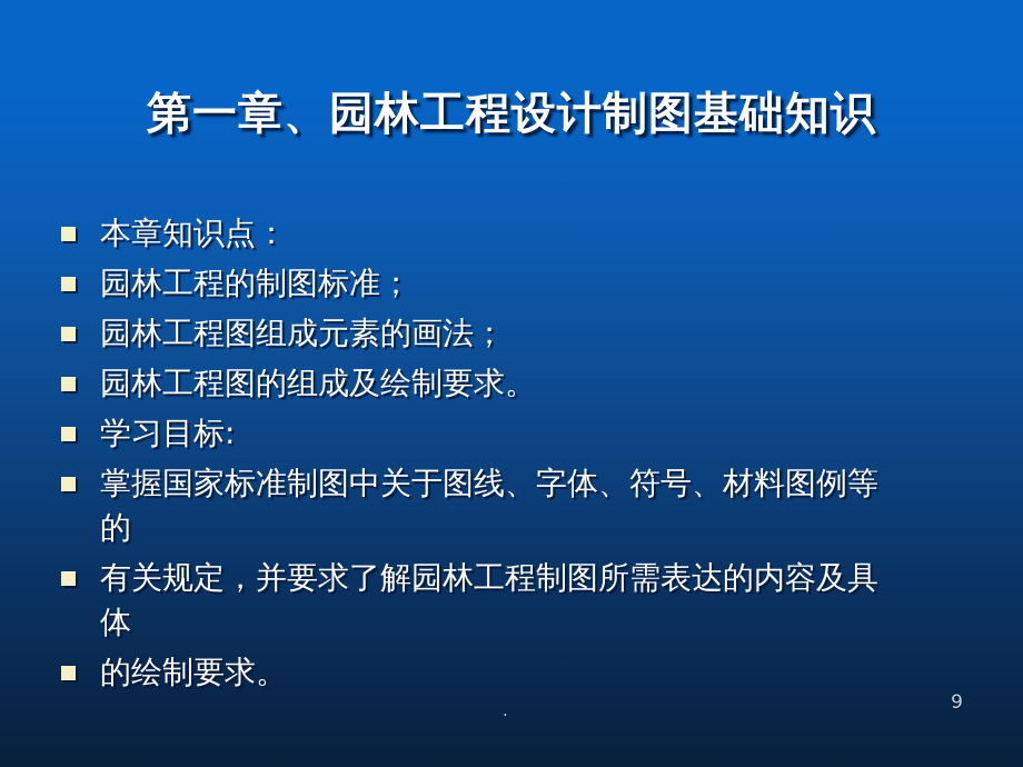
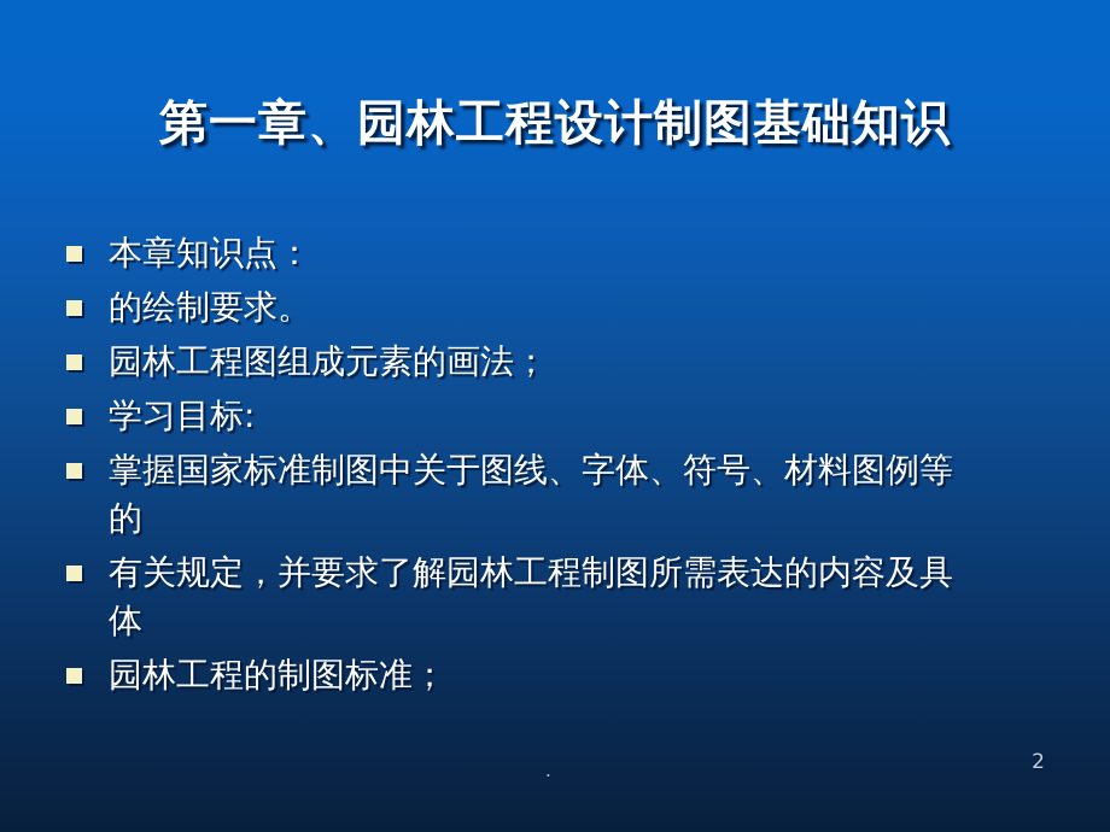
  第一章、园林工程设计制图基础知识
  本章知识点：
- 园林工程的制图标准；
+ 的绘制要求。
  园林工程图组成元素的画法；
- 园林工程图的组成及绘制要求。
  学习目标:
  掌握国家标准制图中关于图线、字体、符号、材料图例等
  的
  有关规定，并要求了解园林工程制图所需表达的内容及具
  体
- 的绘制要求。
+ 园林工程的制图标准；
  .
- 9
+ 2
